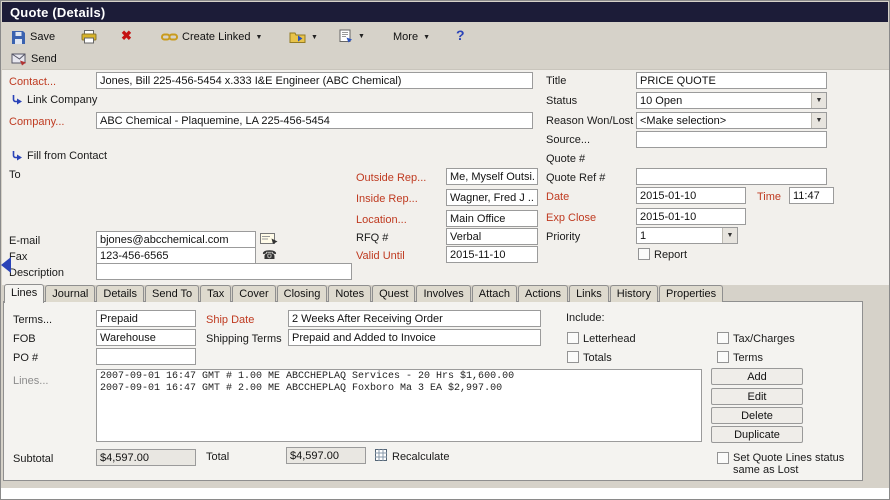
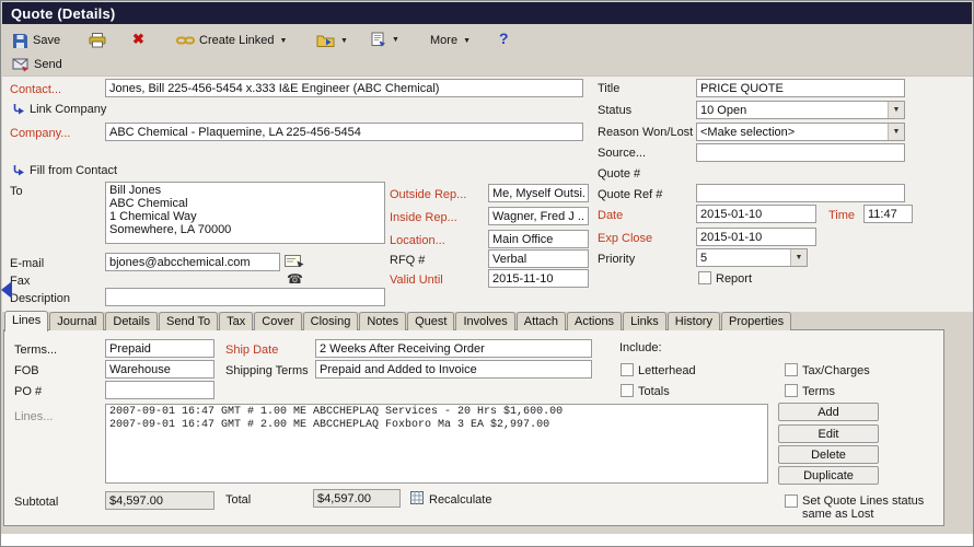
  Quote (Details)
  Save
  ✖
  Create Linked
  More
  ?
  Send
  Contact...
  Jones, Bill 225-456-5454 x.333 I&E Engineer (ABC Chemical)
  Link Company
  Company...
  ABC Chemical - Plaquemine, LA 225-456-5454
  Fill from Contact
  To
+ Bill Jones
+ ABC Chemical
+ 1 Chemical Way
+ Somewhere, LA 70000
  E-mail
  bjones@abcchemical.com
  Fax
- 123-456-6565
  ☎
  Description
  Outside Rep...
  Me, Myself Outsi.
  Inside Rep...
  Wagner, Fred J ..
  Location...
  Main Office
  RFQ #
  Verbal
  Valid Until
  2015-11-10
  Title
  PRICE QUOTE
  Status
  10 Open
  Reason Won/Lost
  <Make selection>
  Source...
  Quote #
  Quote Ref #
  Date
  2015-01-10
  Time
  11:47
  Exp Close
  2015-01-10
  Priority
- 1
+ 5
  Report
  Lines
  Journal
  Details
  Send To
  Tax
  Cover
  Closing
  Notes
  Quest
  Involves
  Attach
  Actions
  Links
  History
  Properties
  Terms...
  Prepaid
  Ship Date
  2 Weeks After Receiving Order
  Include:
  FOB
  Warehouse
  Shipping Terms
  Prepaid and Added to Invoice
  Letterhead
  Tax/Charges
  PO #
  Totals
  Terms
  Lines...
  2007-09-01 16:47 GMT # 1.00 ME ABCCHEPLAQ Services - 20 Hrs $1,600.00
  2007-09-01 16:47 GMT # 2.00 ME ABCCHEPLAQ Foxboro Ma 3 EA $2,997.00
  Add
  Edit
  Delete
  Duplicate
  Subtotal
  $4,597.00
  Total
  $4,597.00
  Recalculate
  Set Quote Lines status same as Lost
